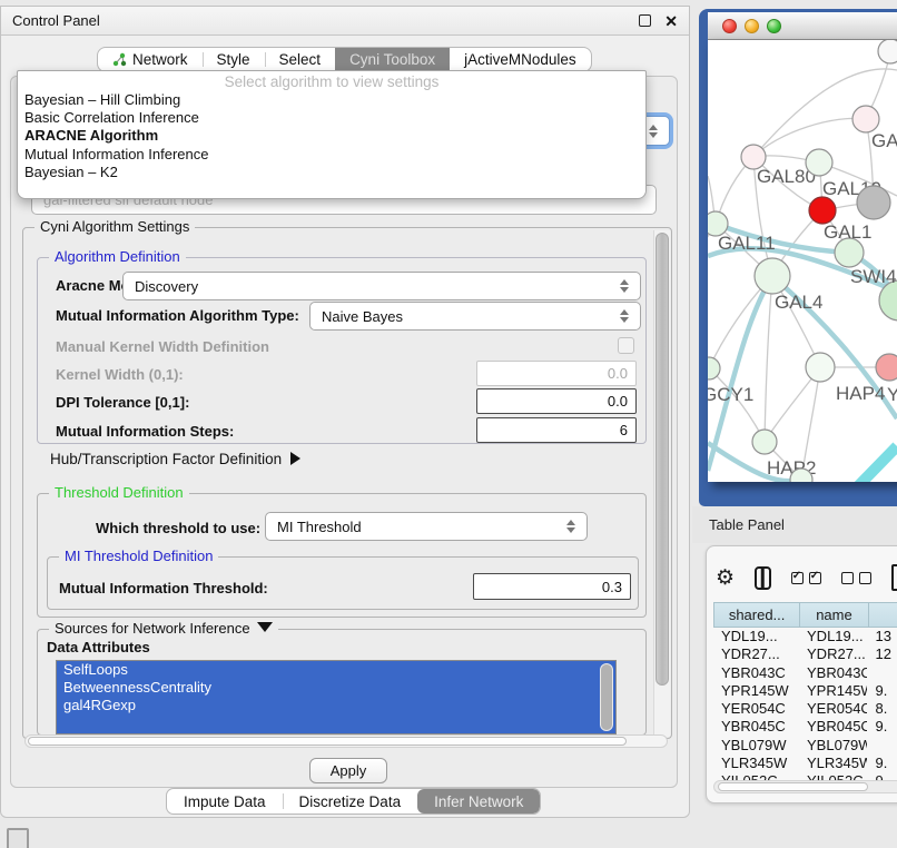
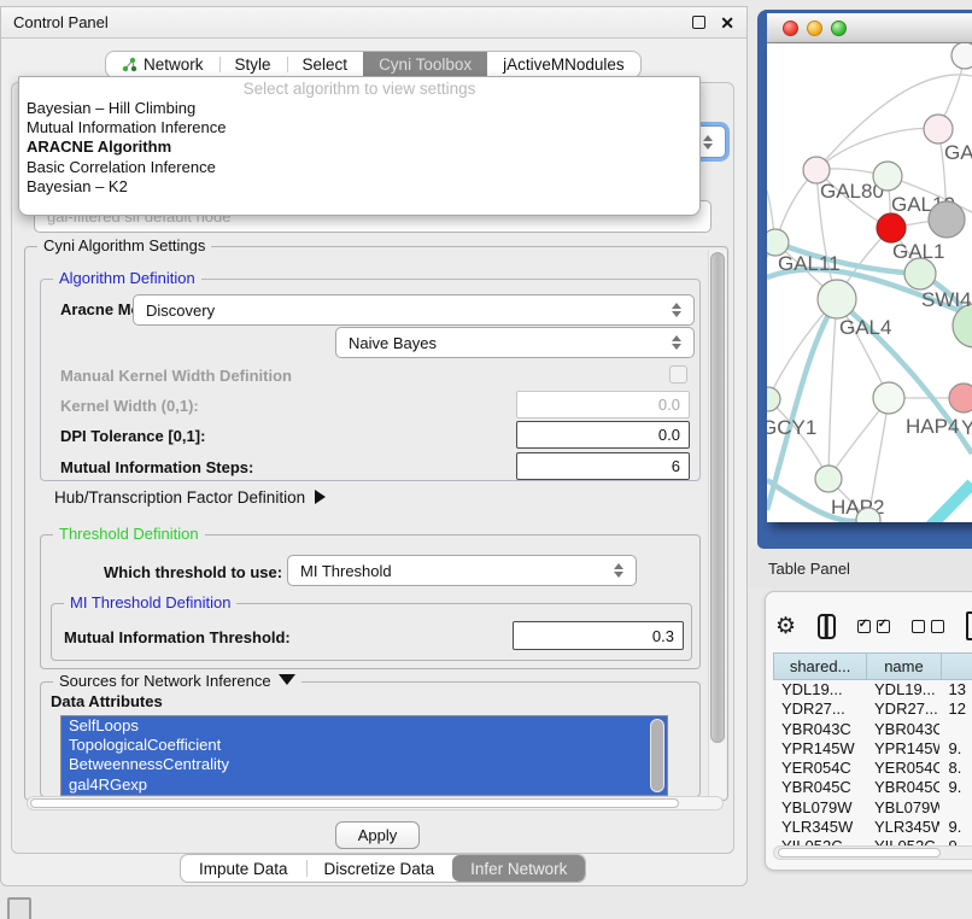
  Control Panel
  ✕
  Network
  Style
  Select
  Cyni Toolbox
  jActiveMNodules
  gal-filtered sif default node
  Cyni Algorithm Settings
  Algorithm Definition
  Discovery
- Mutual Information Algorithm Type:
  Naive Bayes
  Manual Kernel Width Definition
  Kernel Width (0,1):
  0.0
  DPI Tolerance [0,1]:
  0.0
  Mutual Information Steps:
  6
  Hub/Transcription Factor Definition
  Threshold Definition
  Which threshold to use:
  MI Threshold
  MI Threshold Definition
  Mutual Information Threshold:
  0.3
  Sources for Network Inference
  Data Attributes
  SelfLoops
+ TopologicalCoefficient
  BetweennessCentrality
  gal4RGexp
  Apply
  Impute Data
  Discretize Data
  Infer Network
  Select algorithm to view settings
  Bayesian – Hill Climbing
- Basic Correlation Inference
+ Mutual Information Inference
  ARACNE Algorithm
- Mutual Information Inference
+ Basic Correlation Inference
  Bayesian – K2
  GAL80
  GAL11
  GAL1
  SWI4
  GAL4
  GCY1
  HAP4
  Y
  HAP2
  Table Panel
  ⚙
  shared...
  name
  YDL19...
  YDL19...
  13
  YDR27...
  YDR27...
  12
  YBR043C
  YBR043C
  YPR145W
  YPR145
  9.
  YER054C
  YER054C
  8.
  YBR045C
  YBR045C
  9.
  YBL079W
  YBL079W
  YLR345W
  YLR345W
  9.
